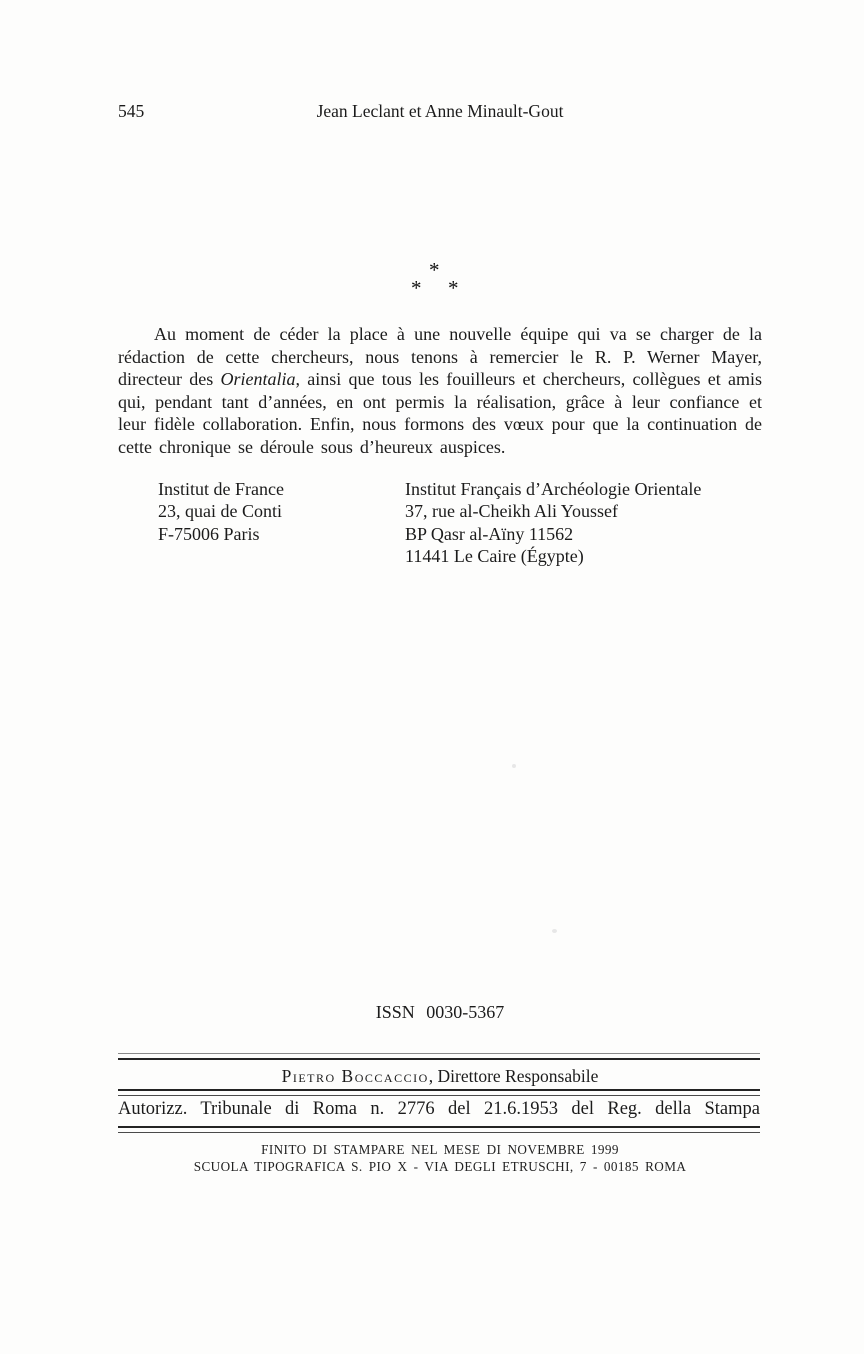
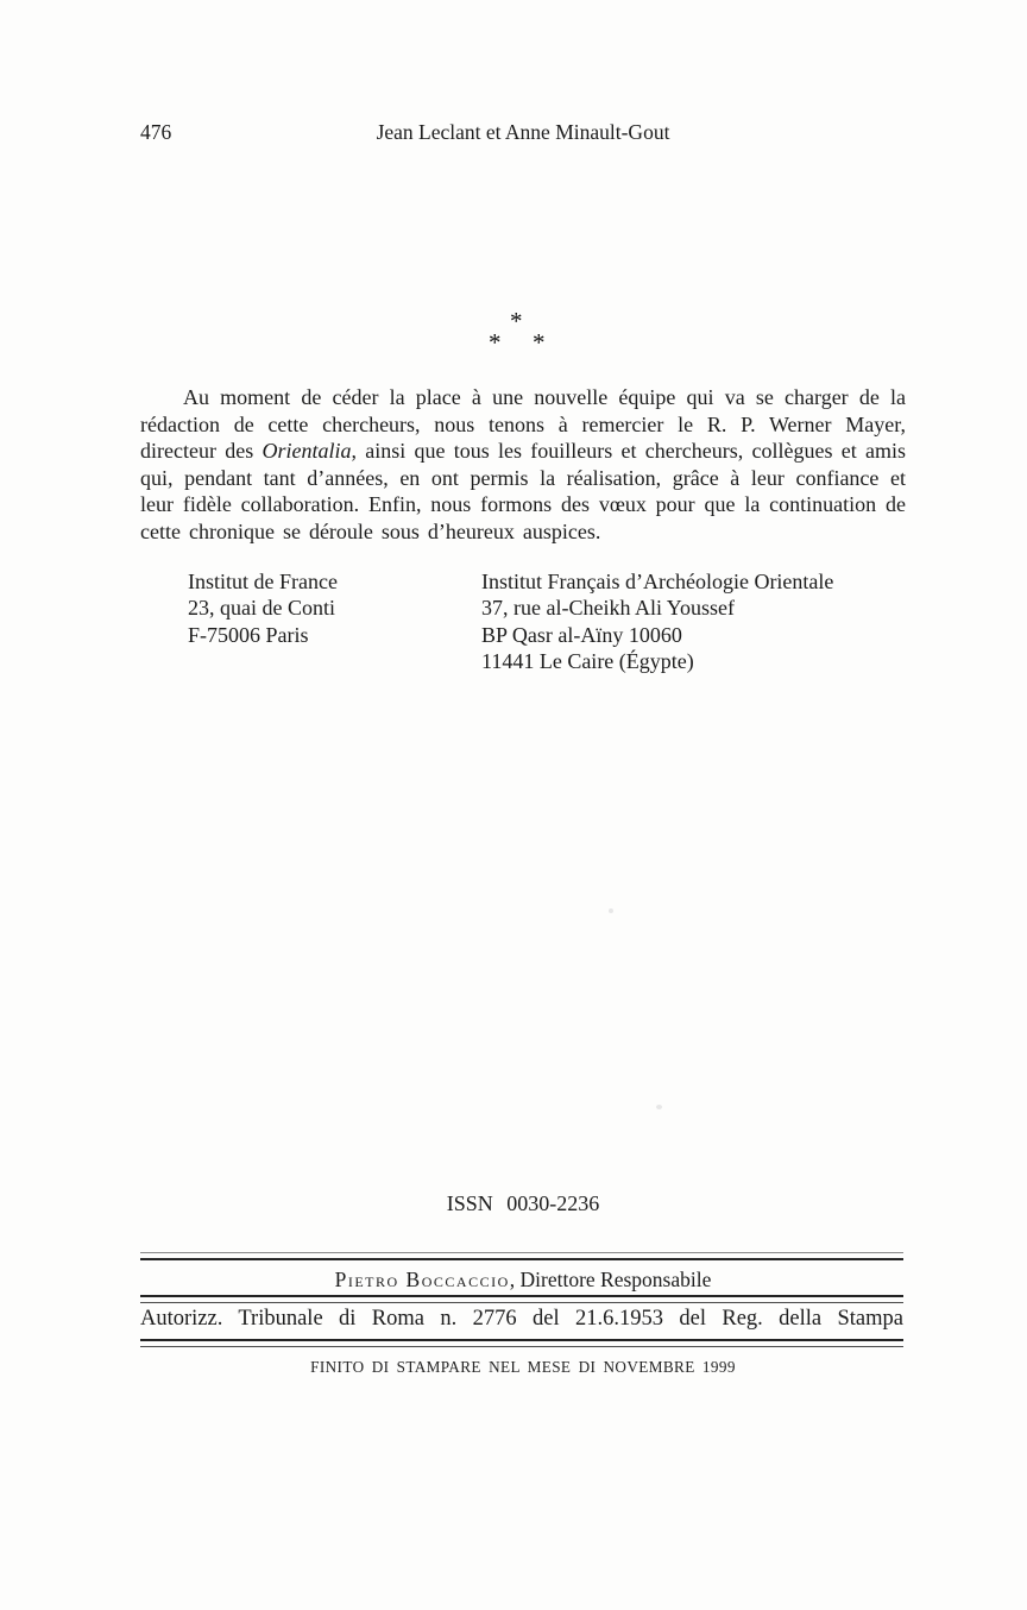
- 545
+ 476
  Jean Leclant et Anne Minault-Gout
  *
  *
  *
  Au moment de céder la place à une nouvelle équipe qui va se charger de la rédaction de cette chercheurs, nous tenons à remercier le R. P. Werner Mayer, directeur des Orientalia, ainsi que tous les fouilleurs et chercheurs, collègues et amis qui, pendant tant d’années, en ont permis la réalisation, grâce à leur confiance et leur fidèle collaboration. Enfin, nous formons des vœux pour que la continuation de cette chronique se déroule sous d’heureux auspices.
  Institut de France
  23, quai de Conti
  F-75006 Paris
  Institut Français d’Archéologie Orientale
  37, rue al-Cheikh Ali Youssef
- BP Qasr al-Aïny 11562
+ BP Qasr al-Aïny 10060
  11441 Le Caire (Égypte)
- ISSN 0030-5367
+ ISSN 0030-2236
  Pietro Boccaccio, Direttore Responsabile
  Autorizz. Tribunale di Roma n. 2776 del 21.6.1953 del Reg. della Stampa
  FINITO DI STAMPARE NEL MESE DI NOVEMBRE 1999
- SCUOLA TIPOGRAFICA S. PIO X - VIA DEGLI ETRUSCHI, 7 - 00185 ROMA
